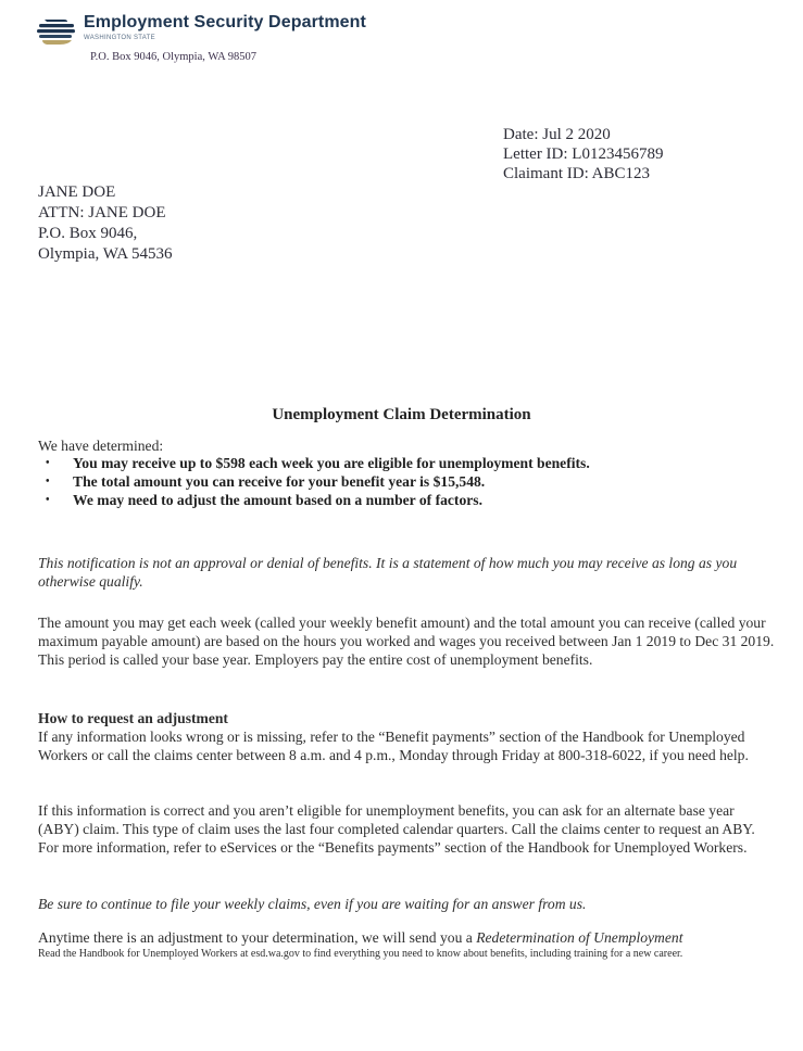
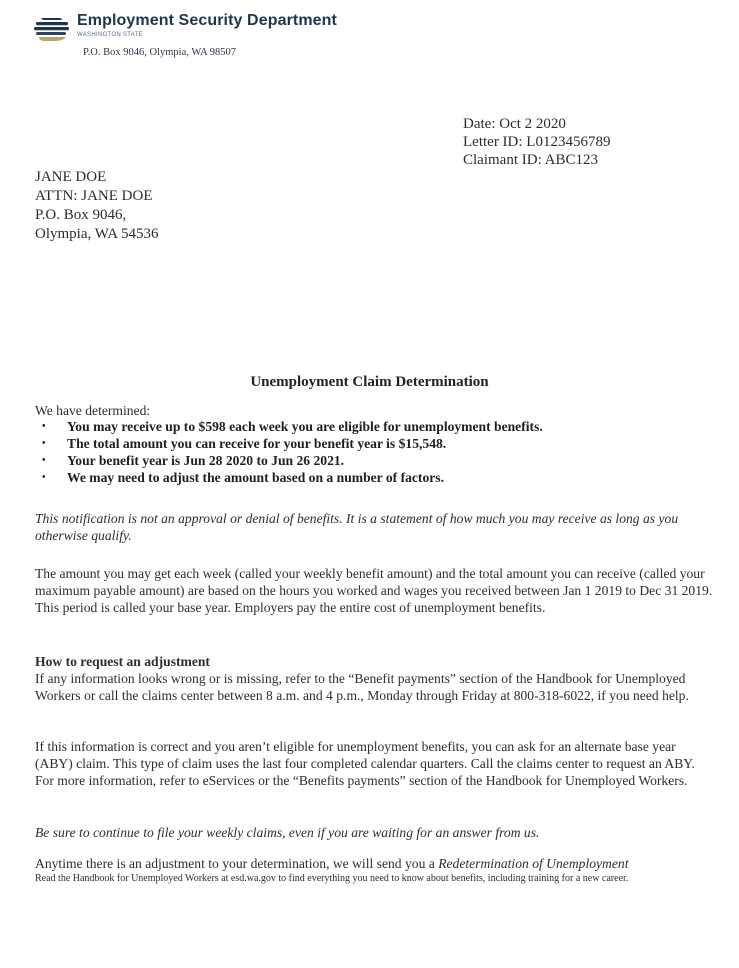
  Employment Security Department
  P.O. Box 9046, Olympia, WA 98507
- Date: Jul 2 2020
+ Date: Oct 2 2020
  Letter ID: L0123456789
  Claimant ID: ABC123
  JANE DOE
  ATTN: JANE DOE
  P.O. Box 9046,
  Olympia, WA 54536
  Unemployment Claim Determination
  We have determined:
  You may receive up to $598 each week you are eligible for unemployment benefits.
  The total amount you can receive for your benefit year is $15,548.
+ Your benefit year is Jun 28 2020 to Jun 26 2021.
  We may need to adjust the amount based on a number of factors.
  This notification is not an approval or denial of benefits. It is a statement of how much you may receive as long as you otherwise qualify.
  The amount you may get each week (called your weekly benefit amount) and the total amount you can receive (called your maximum payable amount) are based on the hours you worked and wages you received between Jan 1 2019 to Dec 31 2019. This period is called your base year. Employers pay the entire cost of unemployment benefits.
  How to request an adjustment
  If any information looks wrong or is missing, refer to the “Benefit payments” section of the Handbook for Unemployed Workers or call the claims center between 8 a.m. and 4 p.m., Monday through Friday at 800-318-6022, if you need help.
  If this information is correct and you aren’t eligible for unemployment benefits, you can ask for an alternate base year (ABY) claim. This type of claim uses the last four completed calendar quarters. Call the claims center to request an ABY. For more information, refer to eServices or the “Benefits payments” section of the Handbook for Unemployed Workers.
  Be sure to continue to file your weekly claims, even if you are waiting for an answer from us.
  Anytime there is an adjustment to your determination, we will send you a Redetermination of Unemployment
  Read the Handbook for Unemployed Workers at esd.wa.gov to find everything you need to know about benefits, including training for a new career.
